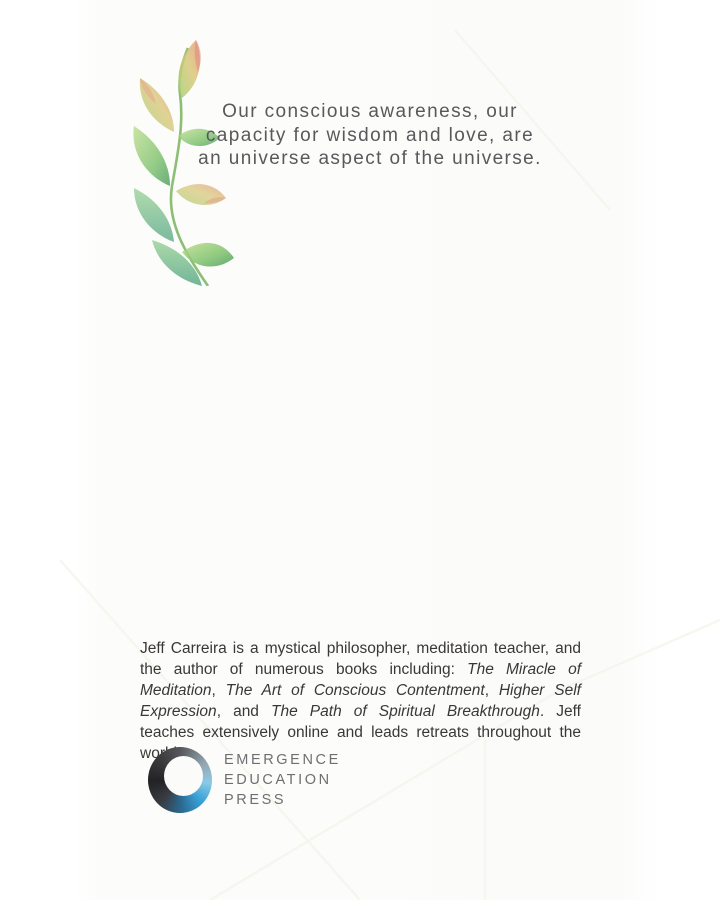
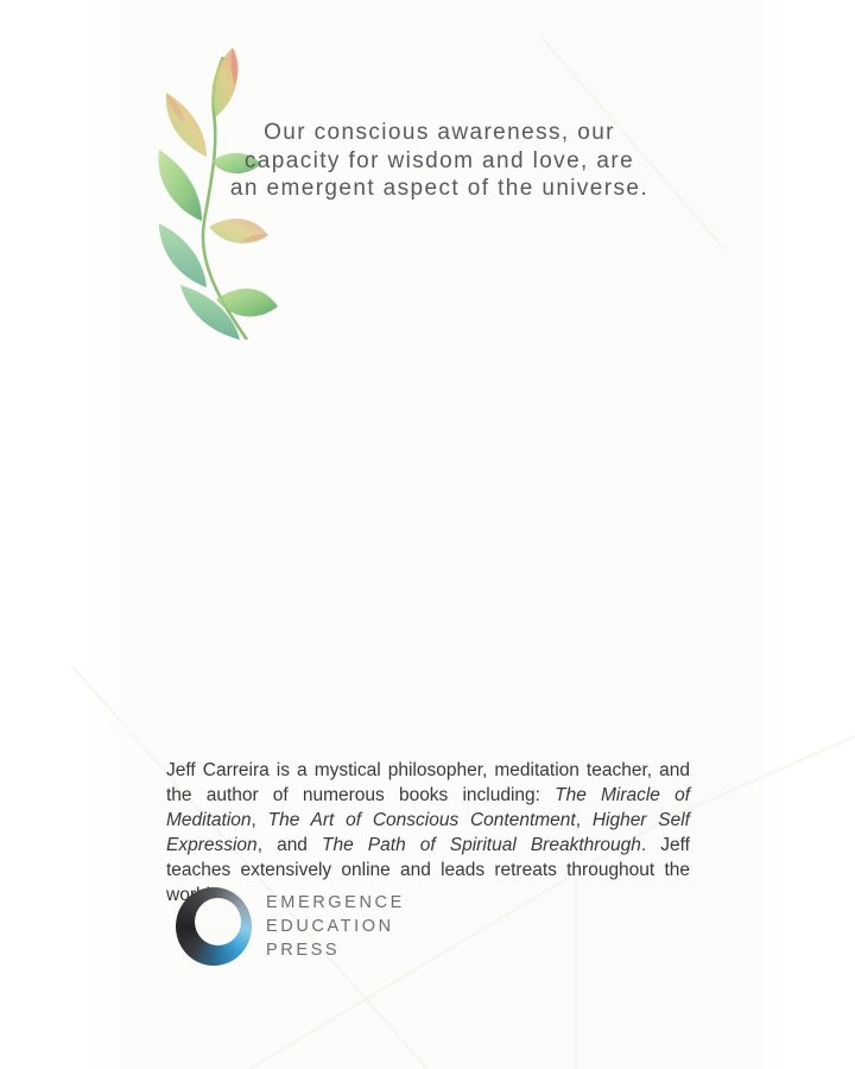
  Our conscious awareness, our
  capacity for wisdom and love, are
- an universe aspect of the universe.
+ an emergent aspect of the universe.
  Jeff Carreira is a mystical philosopher, meditation teacher, and the author of numerous books including: The Miracle of Meditation, The Art of Conscious Contentment, Higher Self Expression, and The Path of Spiritual Breakthrough. Jeff teaches extensively online and leads retreats throughout the wo
  EMERGENCE
  EDUCATION
  PRESS
